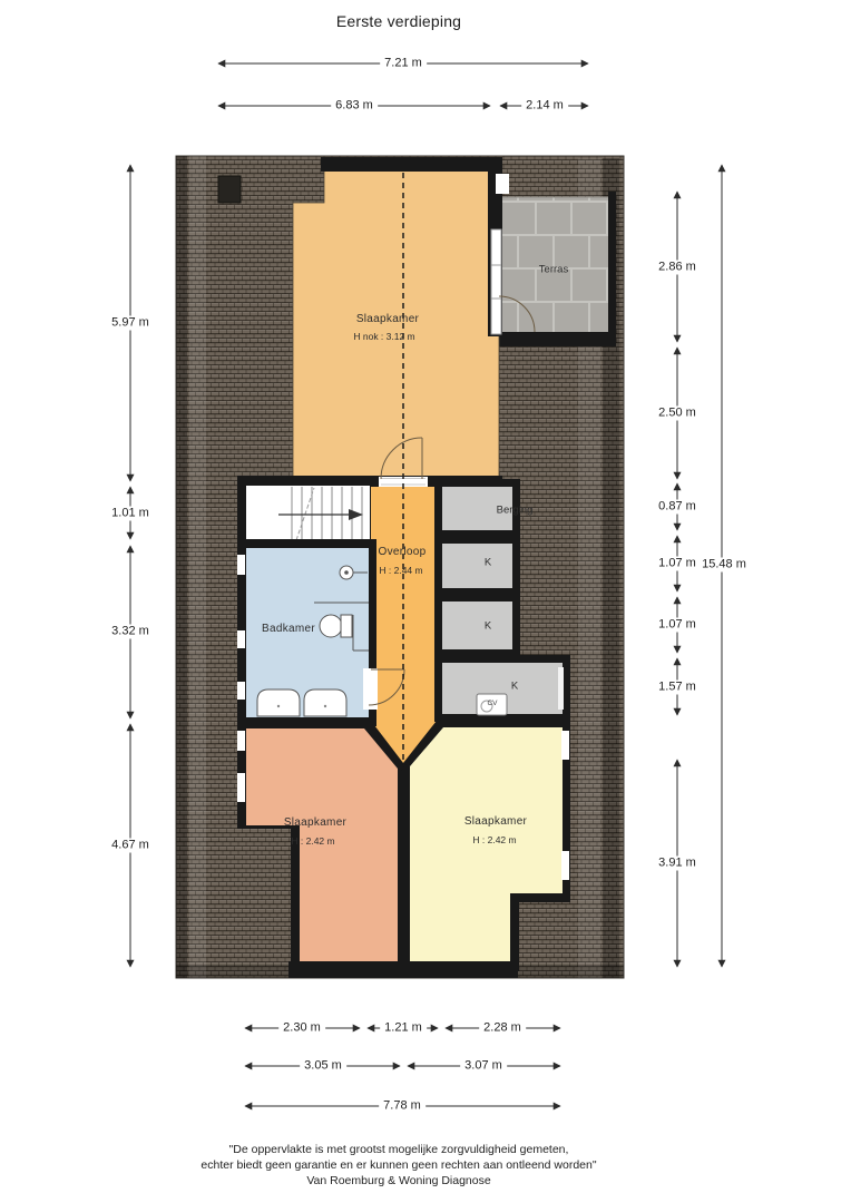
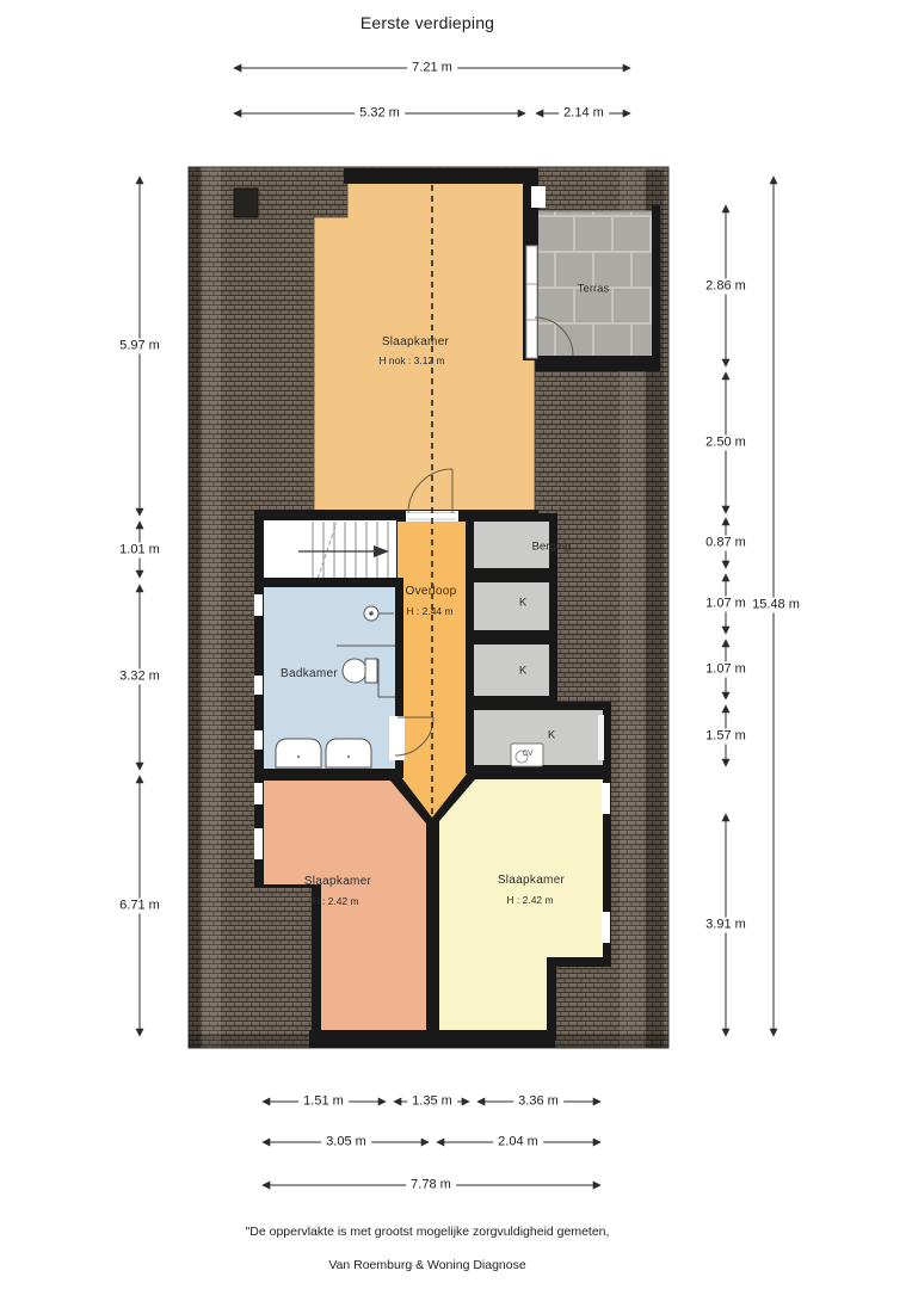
  Eerste verdieping
  7.21 m
- 6.83 m
+ 5.32 m
  2.14 m
  5.97 m
  1.01 m
  3.32 m
- 4.67 m
+ 6.71 m
  2.86 m
  2.50 m
  0.87 m
  1.07 m
  1.07 m
  1.57 m
  3.91 m
  15.48 m
- 2.30 m
+ 1.51 m
- 1.21 m
+ 1.35 m
- 2.28 m
+ 3.36 m
  3.05 m
- 3.07 m
+ 2.04 m
  7.78 m
  Slaapkamer
  H nok : 3.12 m
  Terras
  Overloop
  H : 2.44 m
  Berging
  K
  K
  K
  Badkamer
  Slaapkamer
  H : 2.42 m
  Slaapkamer
  H : 2.42 m
  "De oppervlakte is met grootst mogelijke zorgvuldigheid gemeten,
- echter biedt geen garantie en er kunnen geen rechten aan ontleend worden"
  Van Roemburg & Woning Diagnose
